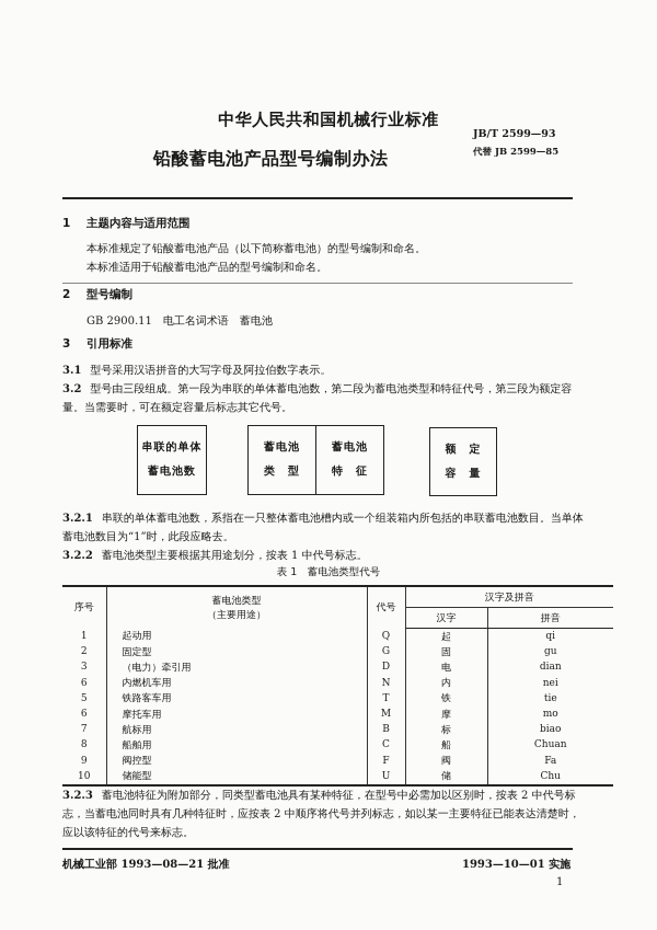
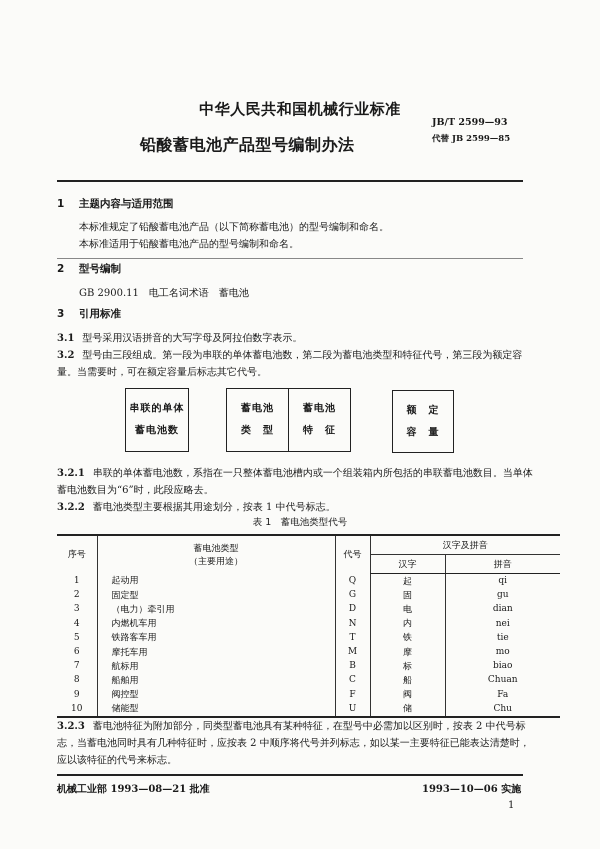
  中华人民共和国机械行业标准
  JB/T 2599—93
  代替 JB 2599—85
  铅酸蓄电池产品型号编制办法
  1 主题内容与适用范围
  本标准规定了铅酸蓄电池产品（以下简称蓄电池）的型号编制和命名。
  本标准适用于铅酸蓄电池产品的型号编制和命名。
  2 型号编制
  GB 2900.11 电工名词术语 蓄电池
  3 引用标准
  3.1 型号采用汉语拼音的大写字母及阿拉伯数字表示。
  3.2 型号由三段组成。第一段为串联的单体蓄电池数，第二段为蓄电池类型和特征代号，第三段为额定容量。当需要时，可在额定容量后标志其它代号。
  串联的单体
  蓄电池数
  蓄电池
  类 型
  蓄电池
  特 征
  额 定
  容 量
- 3.2.1 串联的单体蓄电池数，系指在一只整体蓄电池槽内或一个组装箱内所包括的串联蓄电池数目。当单体蓄电池数目为“1”时，此段应略去。
+ 3.2.1 串联的单体蓄电池数，系指在一只整体蓄电池槽内或一个组装箱内所包括的串联蓄电池数目。当单体蓄电池数目为“6”时，此段应略去。
  3.2.2 蓄电池类型主要根据其用途划分，按表 1 中代号标志。
  表 1 蓄电池类型代号
  序号	蓄电池类型 （主要用途）	代号	汉字及拼音
  汉字	拼音
  1	起动用	Q	起	qi
  2	固定型	G	固	gu
  3	（电力）牵引用	D	电	dian
- 6	内燃机车用	N	内	nei
+ 4	内燃机车用	N	内	nei
  5	铁路客车用	T	铁	tie
  6	摩托车用	M	摩	mo
  7	航标用	B	标	biao
  8	船舶用	C	船	Chuan
  9	阀控型	F	阀	Fa
  10	储能型	U	储	Chu
  3.2.3 蓄电池特征为附加部分，同类型蓄电池具有某种特征，在型号中必需加以区别时，按表 2 中代号标志，当蓄电池同时具有几种特征时，应按表 2 中顺序将代号并列标志，如以某一主要特征已能表达清楚时，应以该特征的代号来标志。
  机械工业部 1993—08—21 批准
- 1993—10—01 实施
+ 1993—10—06 实施
  1
